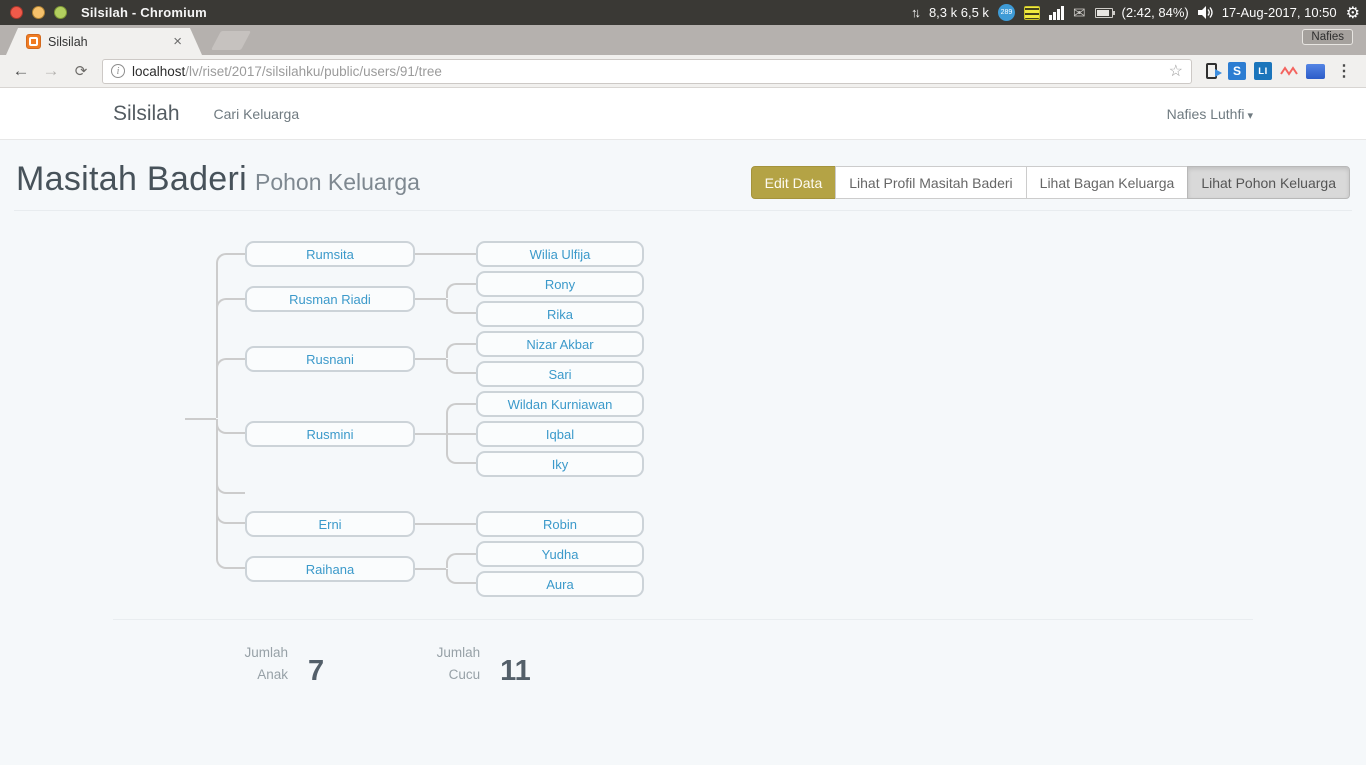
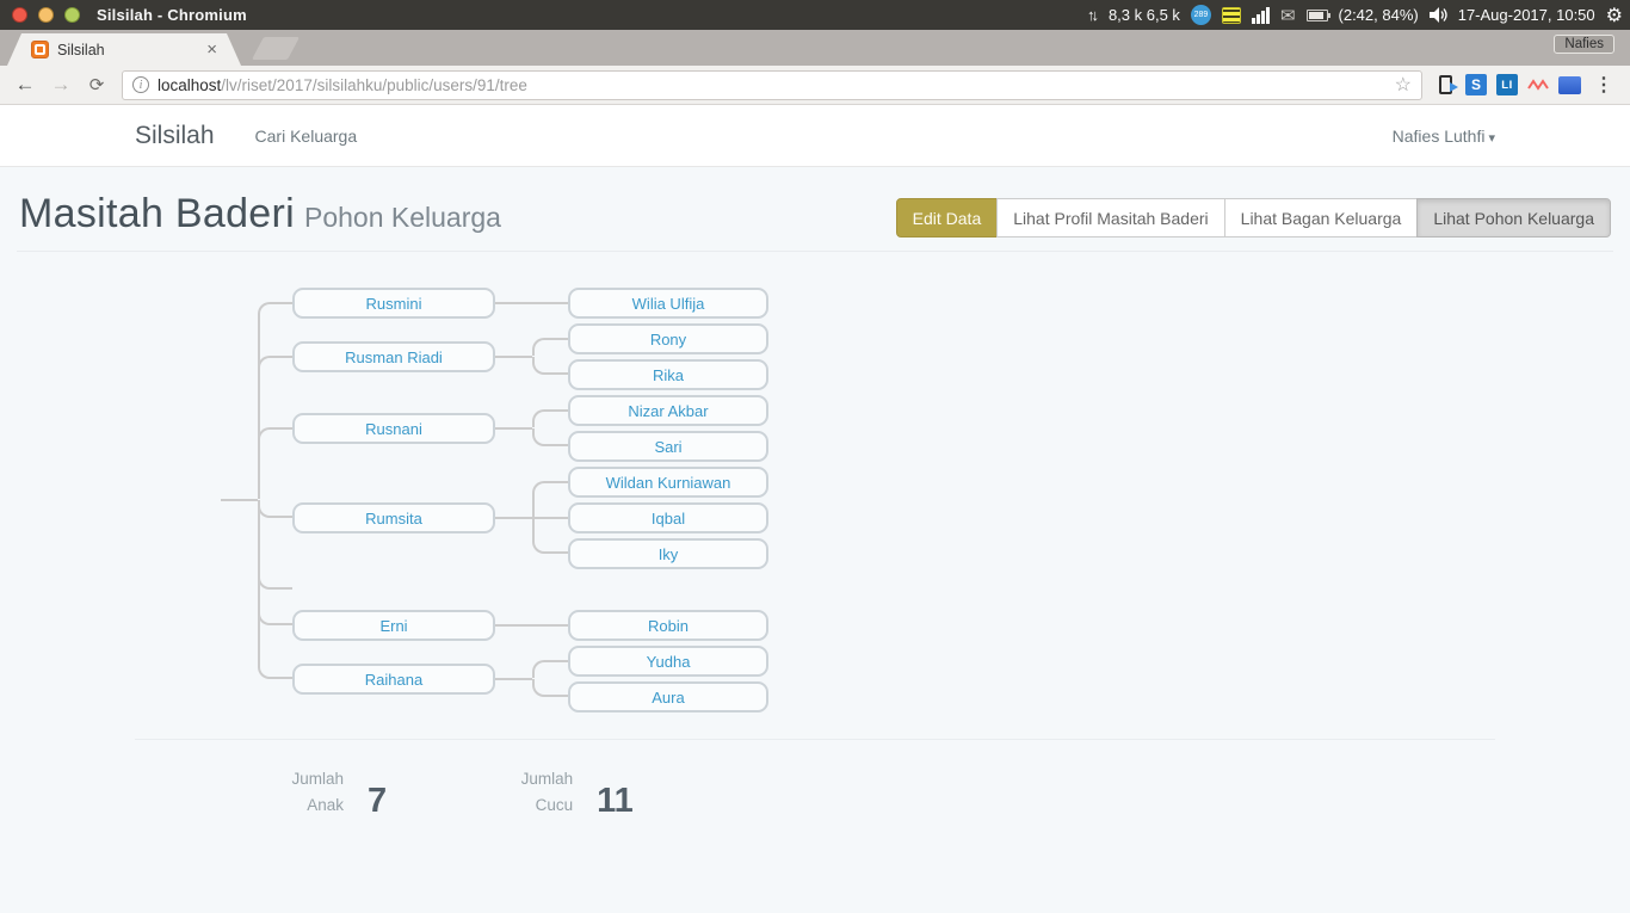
  Silsilah - Chromium
  ↑↓
  8,3 k 6,5 k
  ✉
  (2:42, 84%)
  17-Aug-2017, 10:50
  ⚙
  Silsilah
  ×
  Nafies
  ←
  →
  ⟳
  i
  localhost/lv/riset/2017/silsilahku/public/users/91/tree
  ☆
  S
  LI
  ⋮
  Silsilah
  Cari Keluarga
  Nafies Luthfi ▾
  Masitah Baderi Pohon Keluarga
  Edit Data
  Lihat Profil Masitah Baderi
  Lihat Bagan Keluarga
  Lihat Pohon Keluarga
- Rumsita
+ Rusmini
  Wilia Ulfija
  Rusman Riadi
  Rony
  Rika
  Rusnani
  Nizar Akbar
  Sari
- Rusmini
+ Rumsita
  Wildan Kurniawan
  Iqbal
  Iky
  Erni
  Robin
  Raihana
  Yudha
  Aura
  Jumlah Anak
  7
  Jumlah Cucu
  11
